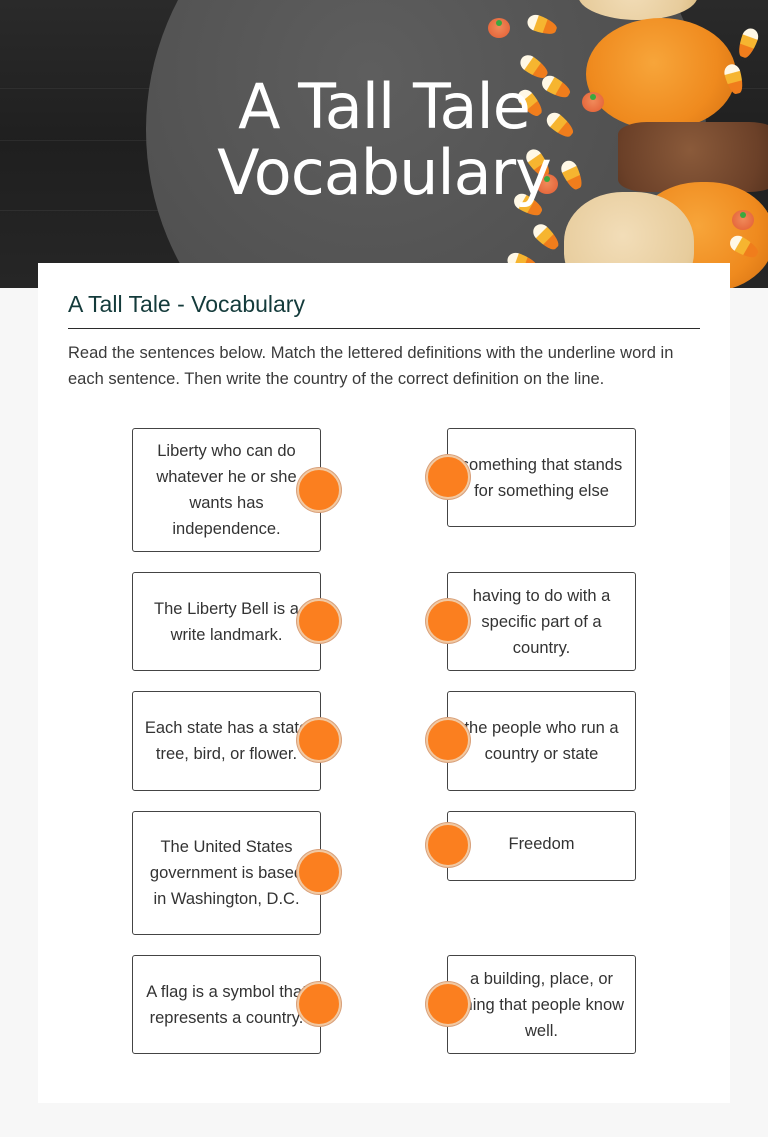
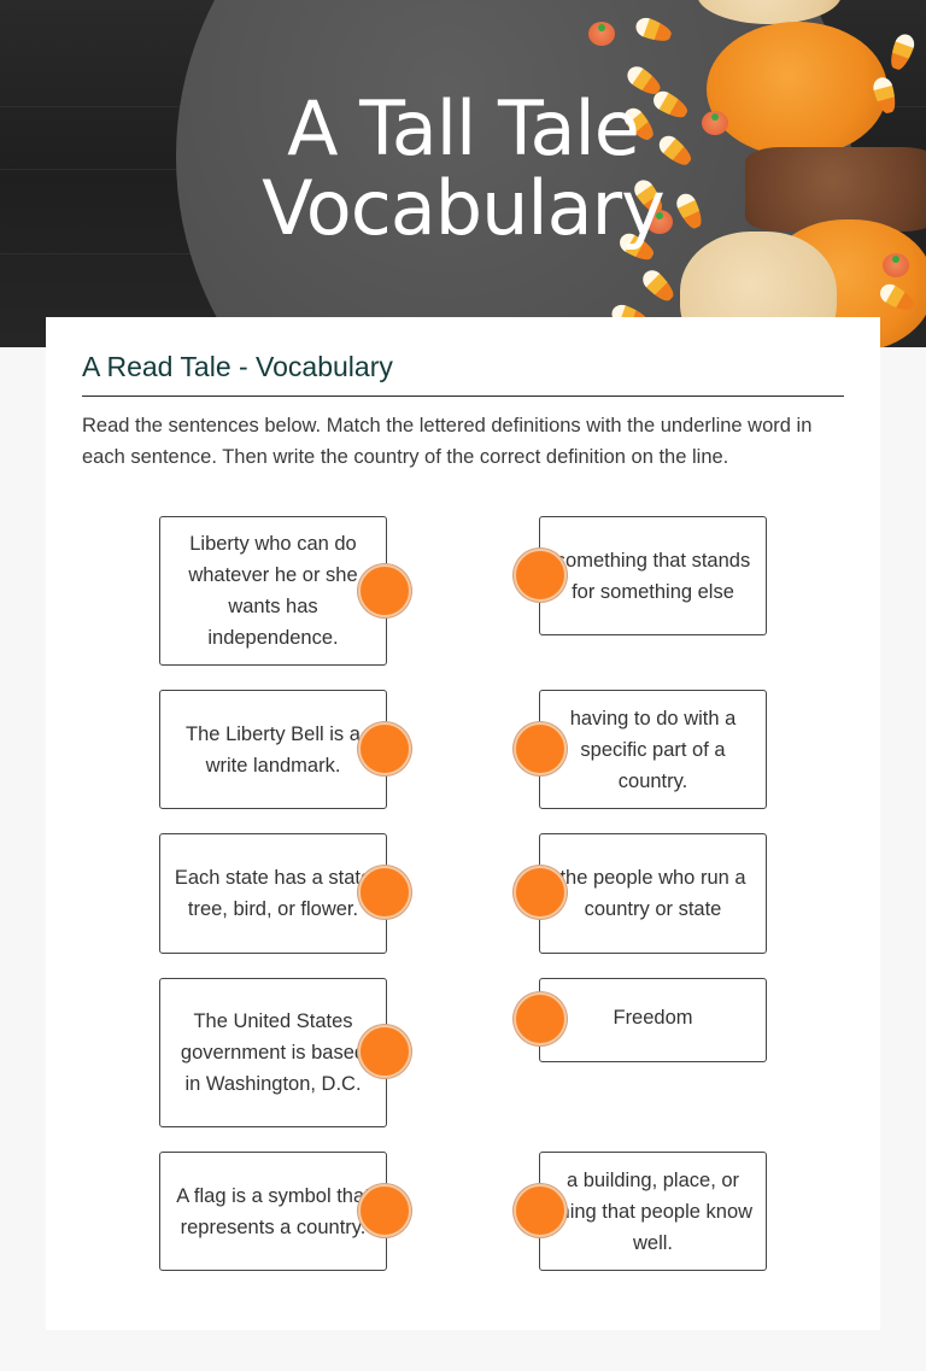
  A Tall Tale
  Vocabulary
- A Tall Tale - Vocabulary
+ A Read Tale - Vocabulary
  Read the sentences below. Match the lettered definitions with the underline word in each sentence. Then write the country of the correct definition on the line.
  Liberty who can do whatever he or she wants has independence.
  The Liberty Bell is a write landmark.
  Each state has a stat tree, bird, or flower.
  The United States government is base in Washington, D.C.
  A flag is a symbol tha represents a country
  omething that stands for something else
  having to do with a specific part of a country.
  he people who run a country or state
  Freedom
  a building, place, or ing that people know well.
